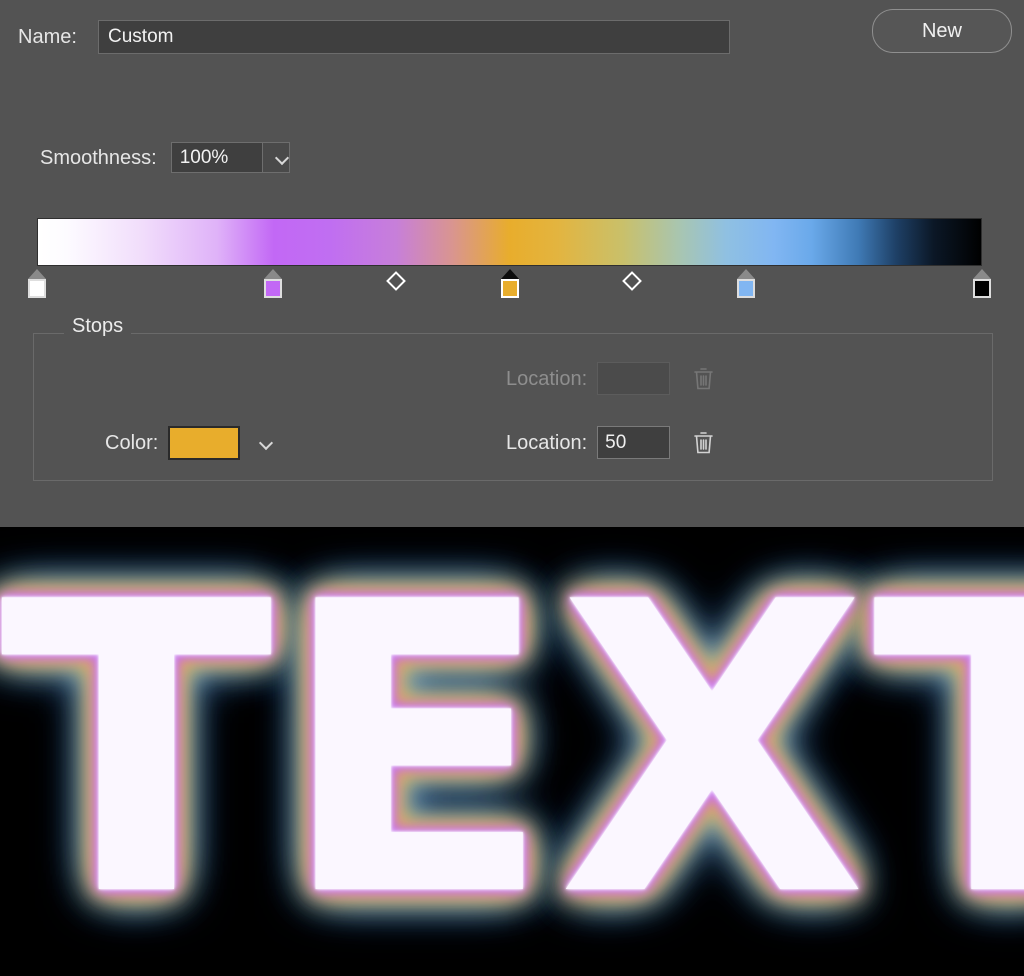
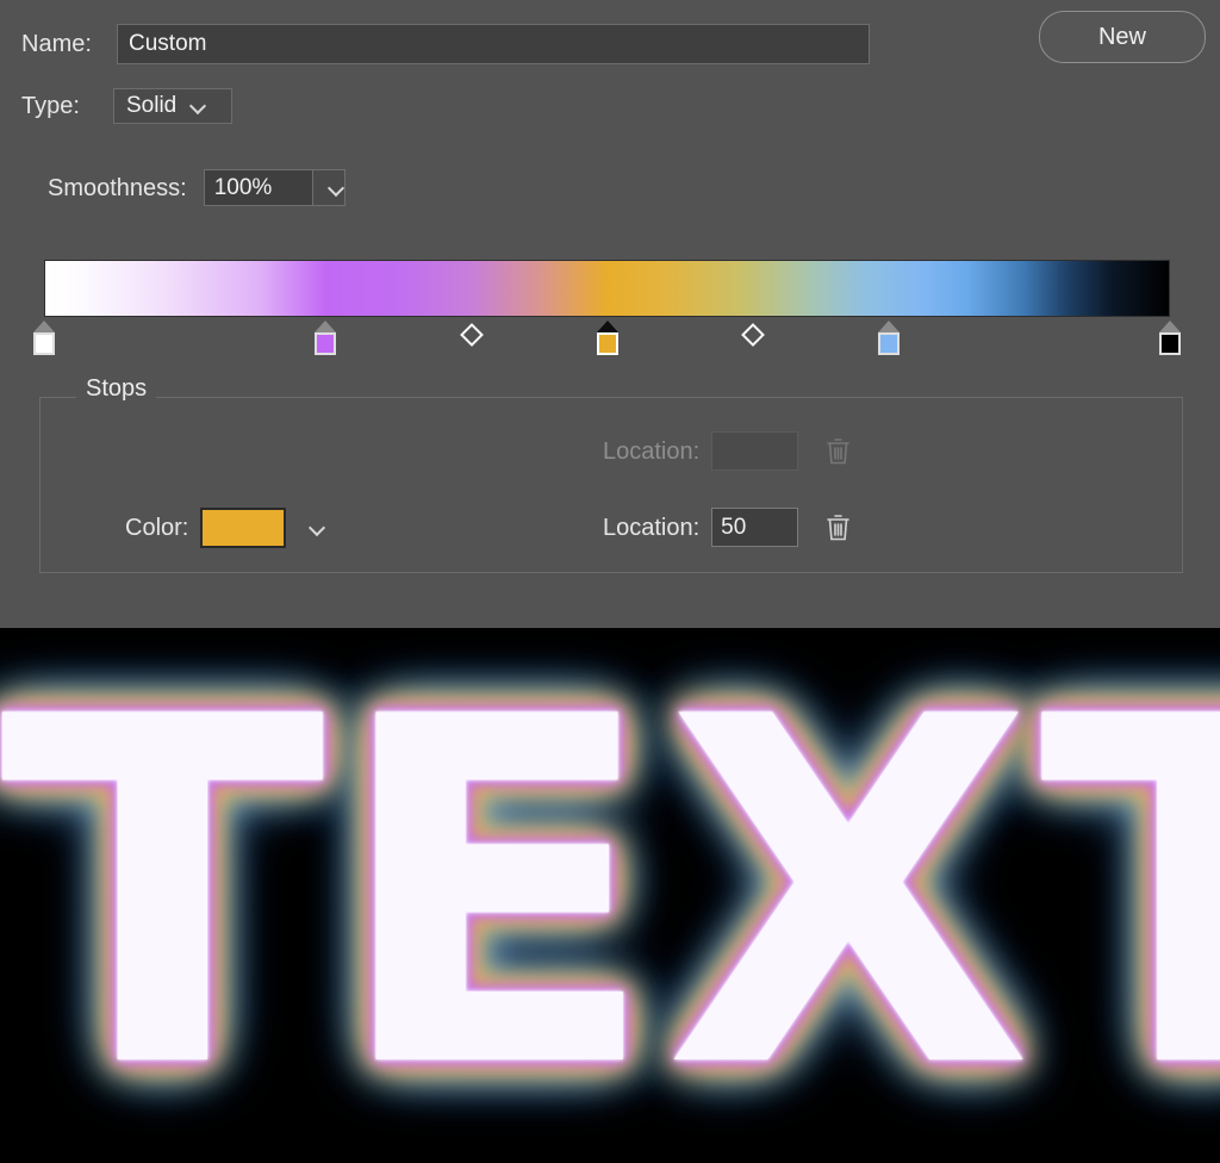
  Name:
  Custom
  New
+ Type:
+ Solid
  Smoothness:
  100%
  Stops
  Location:
  Color:
  Location:
  50
  TEXT
